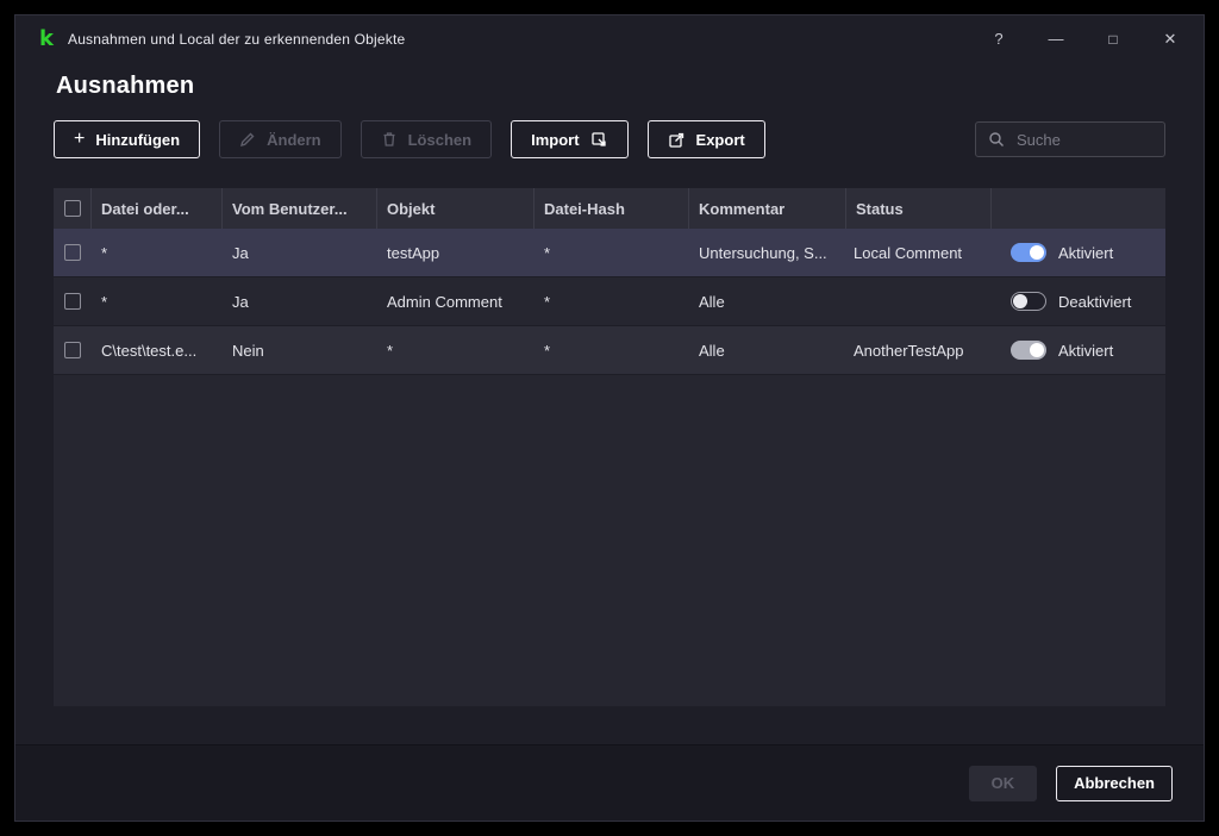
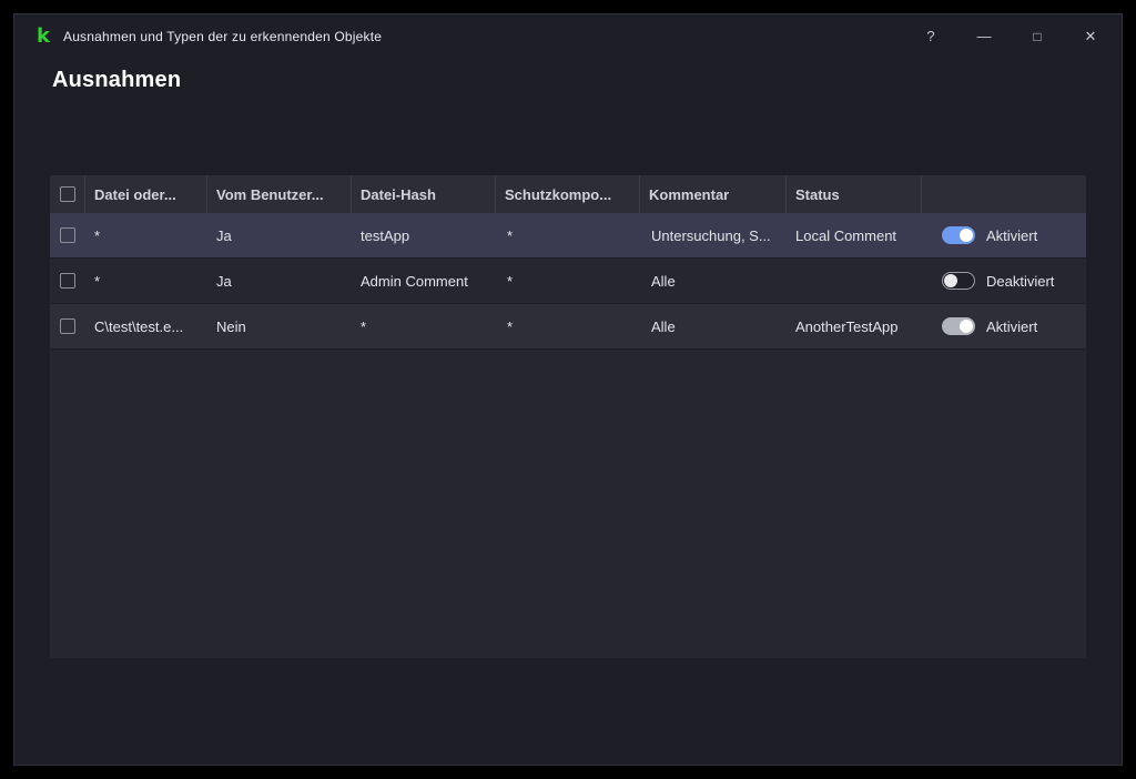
  k
- Ausnahmen und Local der zu erkennenden Objekte
+ Ausnahmen und Typen der zu erkennenden Objekte
  ?
  —
  □
  ✕
  Ausnahmen
- +
- Hinzufügen
- Ändern
- Löschen
- Import
- Export
- Suche
  Datei oder...
  Vom Benutzer...
- Objekt
  Datei-Hash
+ Schutzkompo...
  Kommentar
  Status
  *
  Ja
  testApp
  *
  Untersuchung, S...
  Local Comment
  Aktiviert
  *
  Ja
  Admin Comment
  *
  Alle
  Deaktiviert
  C\test\test.e...
  Nein
  *
  *
  Alle
  AnotherTestApp
  Aktiviert
- OK
- Abbrechen
